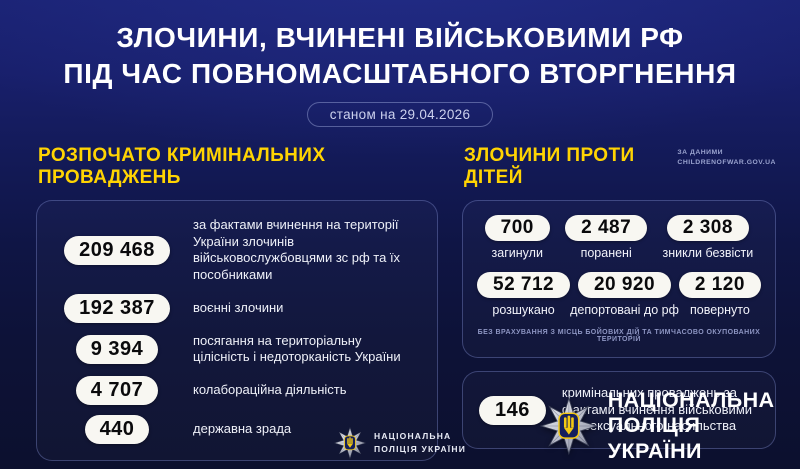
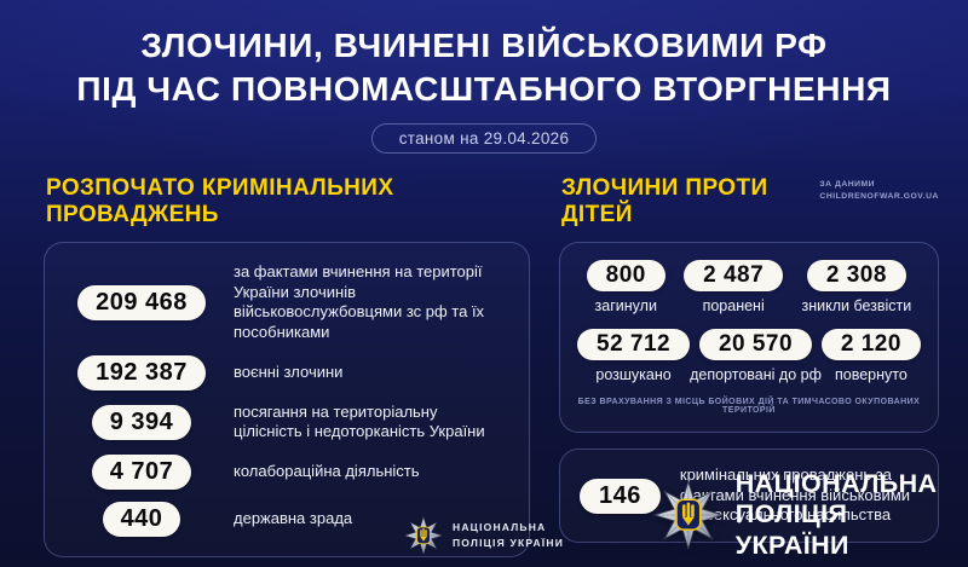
  ЗЛОЧИНИ, ВЧИНЕНІ ВІЙСЬКОВИМИ РФ
  ПІД ЧАС ПОВНОМАСШТАБНОГО ВТОРГНЕННЯ
  станом на 29.04.2026
  РОЗПОЧАТО КРИМІНАЛЬНИХ ПРОВАДЖЕНЬ
  209 468
  за фактами вчинення на території України злочинів військовослужбовцями зс рф та їх пособниками
  192 387
  воєнні злочини
  9 394
  посягання на територіальну цілісність і недоторканість України
  4 707
  колабораційна діяльність
  440
  державна зрада
  ЗЛОЧИНИ ПРОТИ ДІТЕЙ
- 700
+ 800
  загинули
  2 487
  поранені
  2 308
  зникли безвісти
  52 712
  розшукано
- 20 920
+ 20 570
  депортовані до рф
  2 120
  повернуто
  146
  кримінальних проваджень за атами вчинення військовими ксуального насильства
  НАЦІОНАЛЬНА
  ПОЛІЦІЯ УКРАЇНИ
  НАЦІОНАЛЬНА
  ПОЛІЦІЯ УКРАЇНИ
